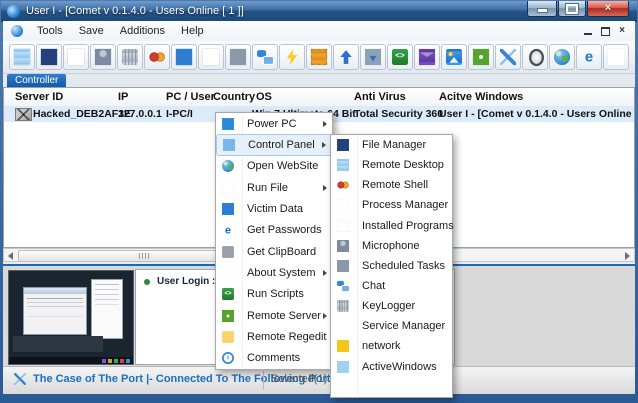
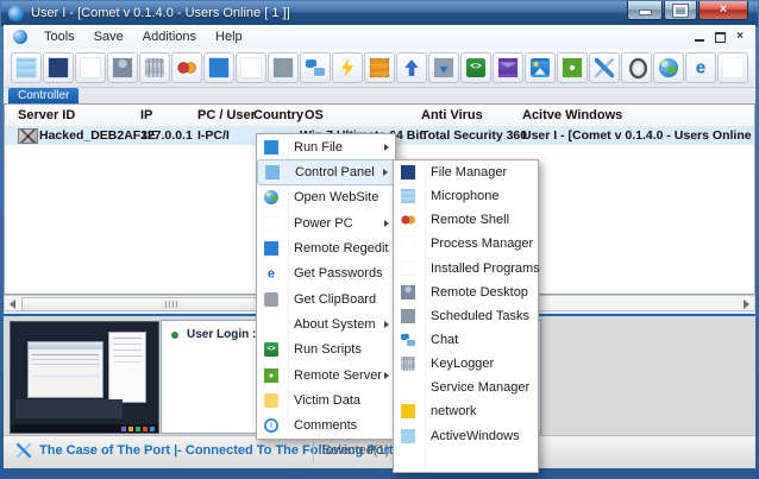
  User I - [Comet v 0.1.4.0 - Users Online [ 1 ]]
  ×
  Tools
  Save
  Additions
  Help
  ×
  Controller
  Server ID
  IP
  PC / User
  Country
  OS
  Anti Virus
  Acitve Windows
  Hacked_DEB2AF3E
  127.0.0.1
  I-PC/I
  Total Security 360
  User I - [Comet v 0.1.4.0 - Users Online
  The Case of The Port |- Connected To The Following Port
  Selected(1)
- Power PC
+ Run File
  Control Panel
  Open WebSite
- Run File
+ Power PC
- Victim Data
+ Remote Regedit
  Get Passwords
  Get ClipBoard
  About System
  Run Scripts
  Remote Server
- Remote Regedit
+ Victim Data
  Comments
  File Manager
- Remote Desktop
+ Microphone
  Remote Shell
  Process Manager
  Installed Programs
- Microphone
+ Remote Desktop
  Scheduled Tasks
  Chat
  KeyLogger
  Service Manager
  network
  ActiveWindows
